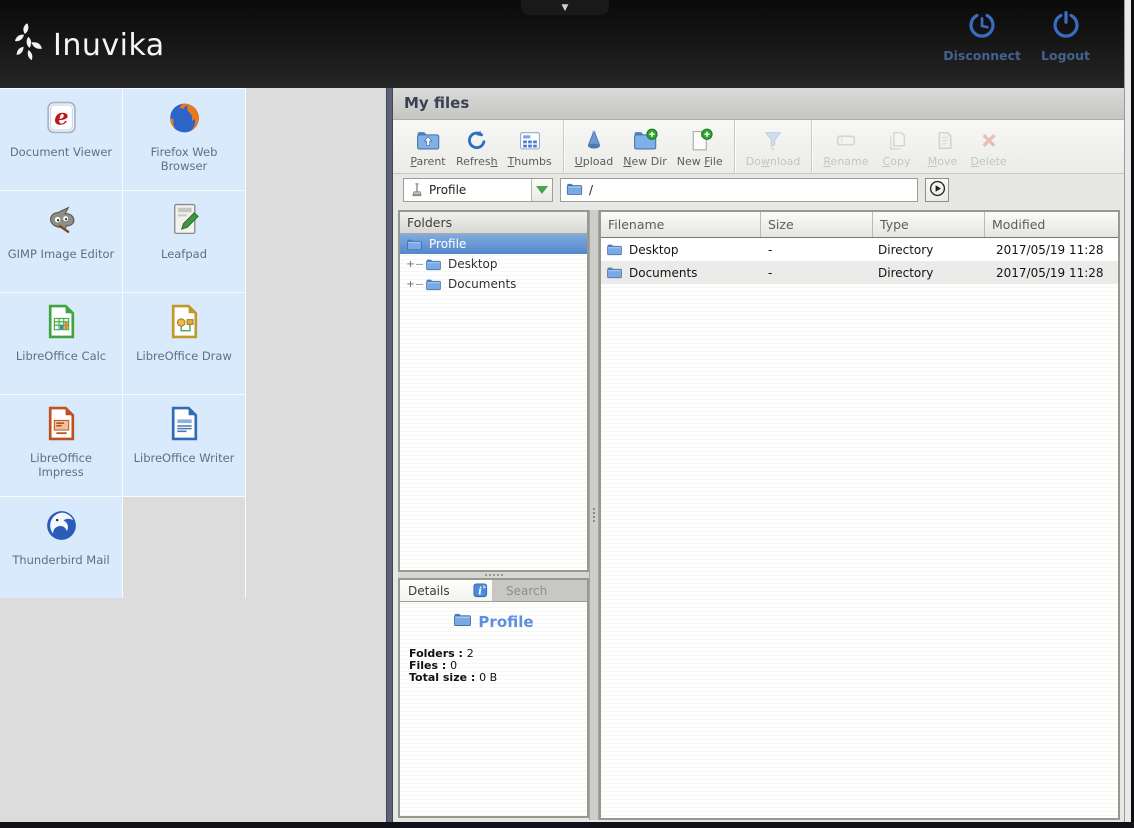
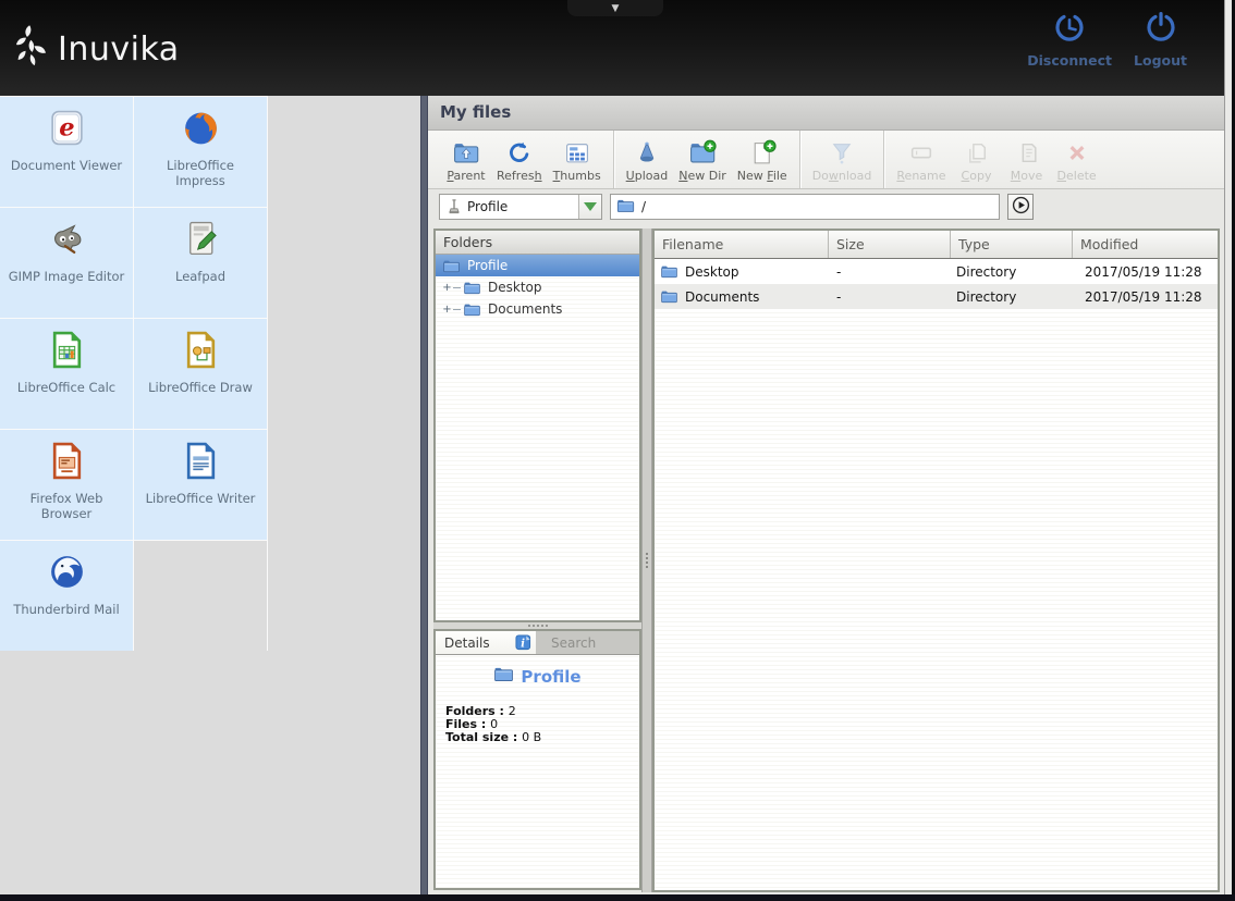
  Inuvika
  ▼
  Disconnect
  Logout
  e
  Document Viewer
- Firefox Web Browser
+ LibreOffice Impress
  GIMP Image Editor
  Leafpad
  LibreOffice Calc
  LibreOffice Draw
- LibreOffice Impress
+ Firefox Web Browser
  LibreOffice Writer
  Thunderbird Mail
  My files
  Parent
  Refresh
  Thumbs
  Upload
  New Dir
  New File
  Download
  Rename
  Copy
  Move
  Delete
  Profile
  /
  Folders
  Profile
  +
  Desktop
  +
  Documents
  Details
  i
  Search
  Profile
  Folders : 2
  Files : 0
  Total size : 0 B
  Filename
  Size
  Type
  Modified
  Desktop
  -
  Directory
  2017/05/19 11:28
  Documents
  -
  Directory
  2017/05/19 11:28
